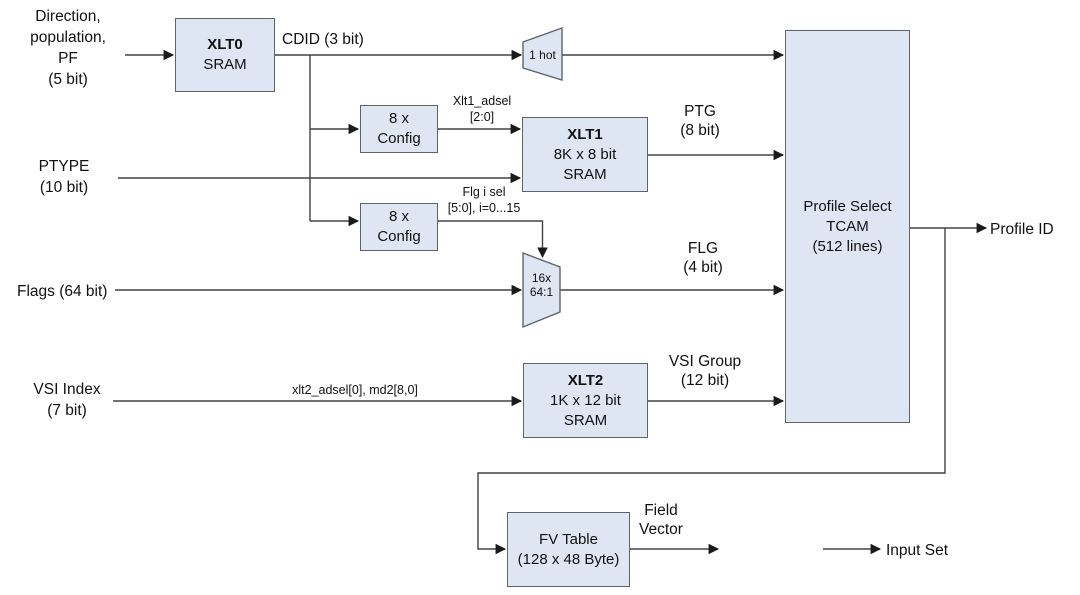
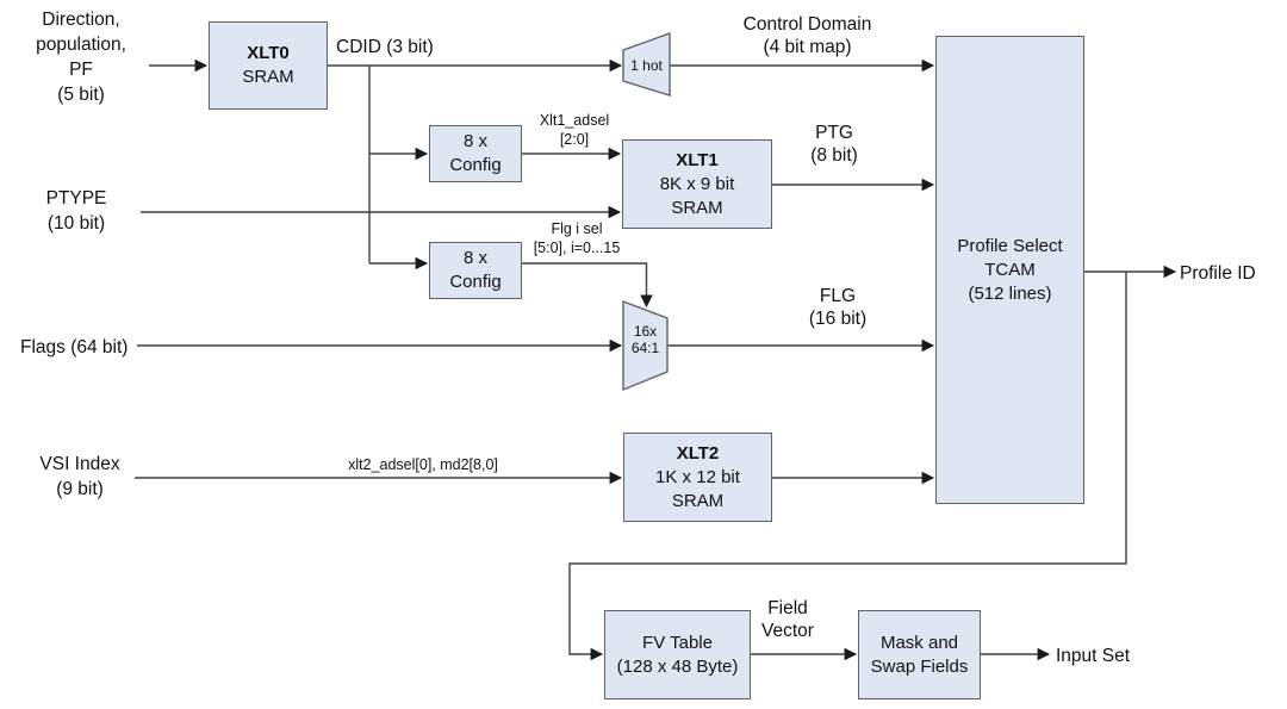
  XLT0
  SRAM
  8 x
  Config
  8 x
  Config
  XLT1
- 8K x 8 bit
+ 8K x 9 bit
  SRAM
  XLT2
  1K x 12 bit
  SRAM
  Profile Select
  TCAM
  (512 lines)
  FV Table
  (128 x 48 Byte)
+ Mask and
+ Swap Fields
  1 hot
  16x
  64:1
  Direction,
  population,
  PF
  (5 bit)
  PTYPE
  (10 bit)
  Flags (64 bit)
  VSI Index
- (7 bit)
+ (9 bit)
  CDID (3 bit)
+ Control Domain
+ (4 bit map)
  Xlt1_adsel
  [2:0]
  PTG
  (8 bit)
  Flg i sel
  [5:0], i=0...15
  FLG
- (4 bit)
+ (16 bit)
  xlt2_adsel[0], md2[8,0]
- VSI Group
- (12 bit)
  Field
  Vector
  Profile ID
  Input Set
